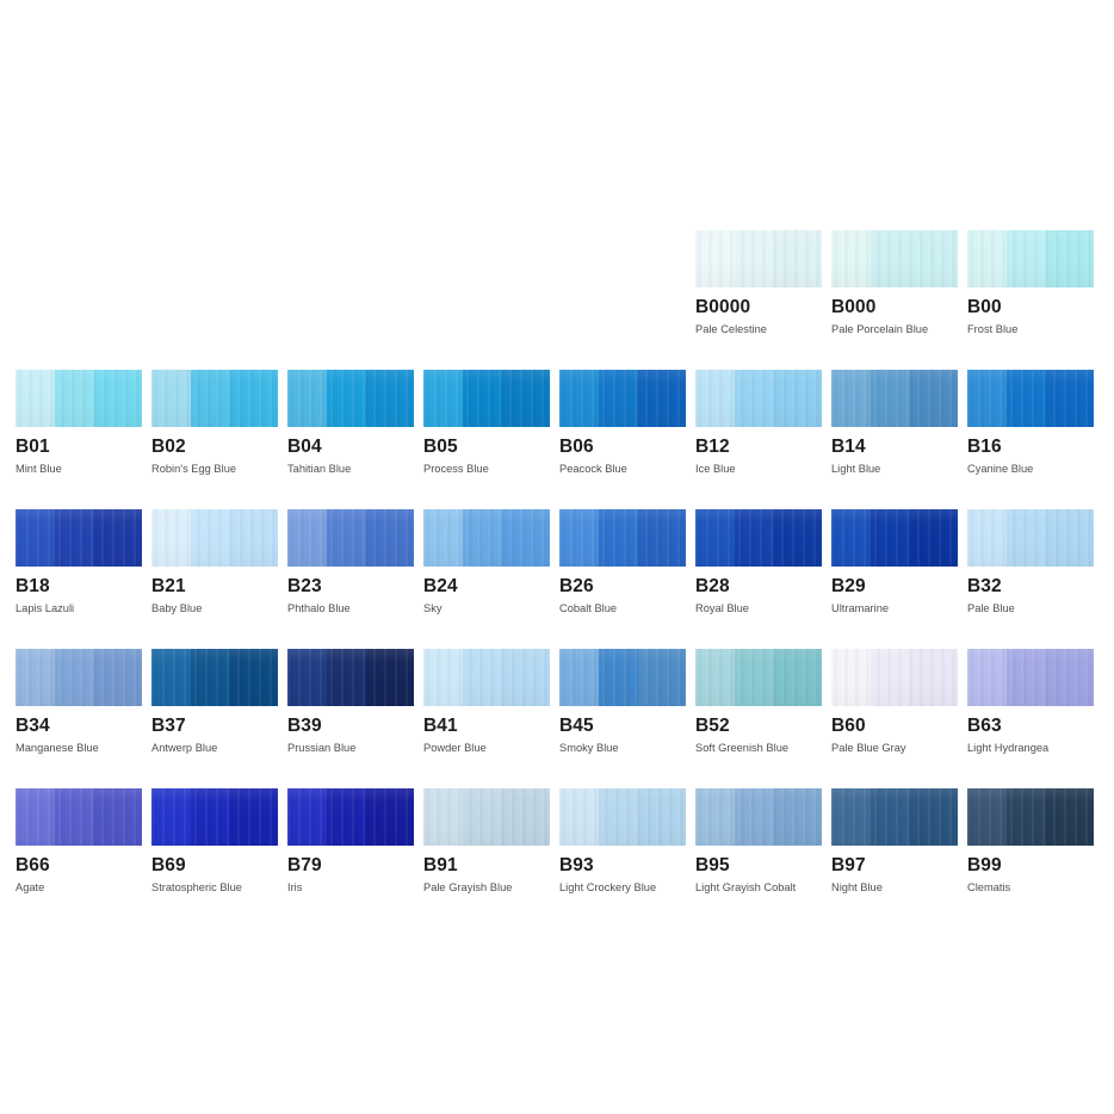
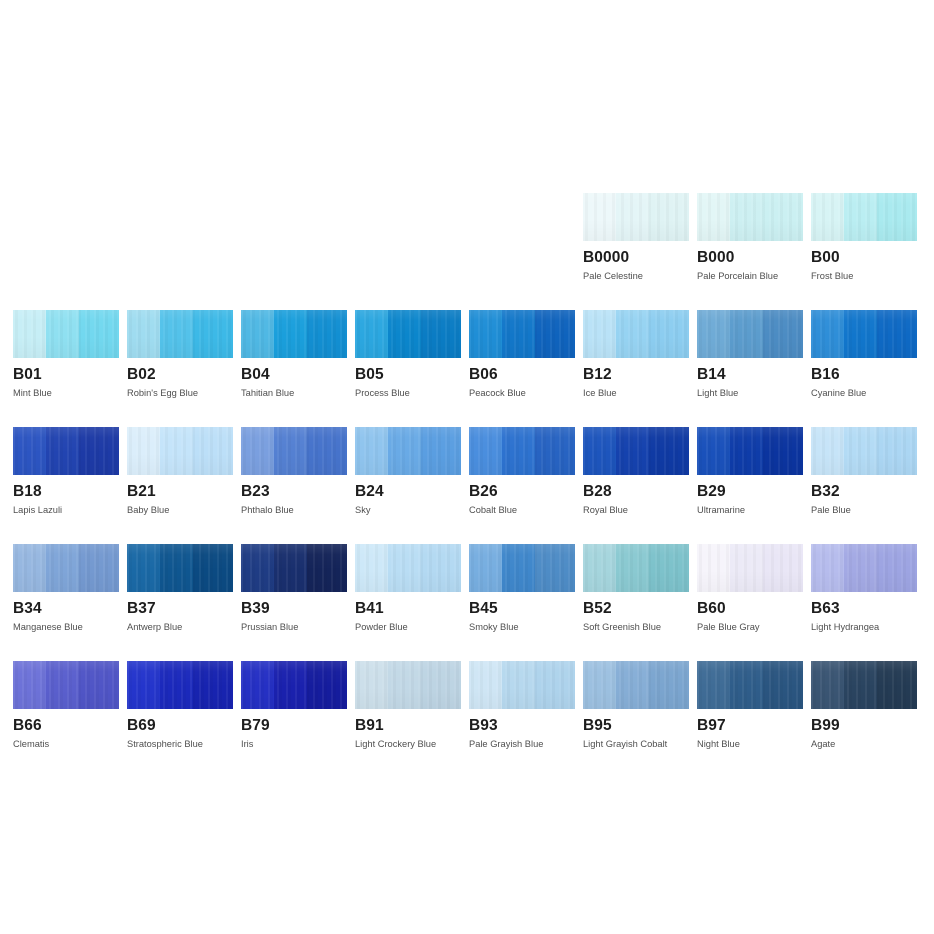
  B0000
  Pale Celestine
  B000
  Pale Porcelain Blue
  B00
  Frost Blue
  B01
  Mint Blue
  B02
  Robin's Egg Blue
  B04
  Tahitian Blue
  B05
  Process Blue
  B06
  Peacock Blue
  B12
  Ice Blue
  B14
  Light Blue
  B16
  Cyanine Blue
  B18
  Lapis Lazuli
  B21
  Baby Blue
  B23
  Phthalo Blue
  B24
  Sky
  B26
  Cobalt Blue
  B28
  Royal Blue
  B29
  Ultramarine
  B32
  Pale Blue
  B34
  Manganese Blue
  B37
  Antwerp Blue
  B39
  Prussian Blue
  B41
  Powder Blue
  B45
  Smoky Blue
  B52
  Soft Greenish Blue
  B60
  Pale Blue Gray
  B63
  Light Hydrangea
  B66
- Agate
+ Clematis
  B69
  Stratospheric Blue
  B79
  Iris
  B91
- Pale Grayish Blue
+ Light Crockery Blue
  B93
- Light Crockery Blue
+ Pale Grayish Blue
  B95
  Light Grayish Cobalt
  B97
  Night Blue
  B99
- Clematis
+ Agate
